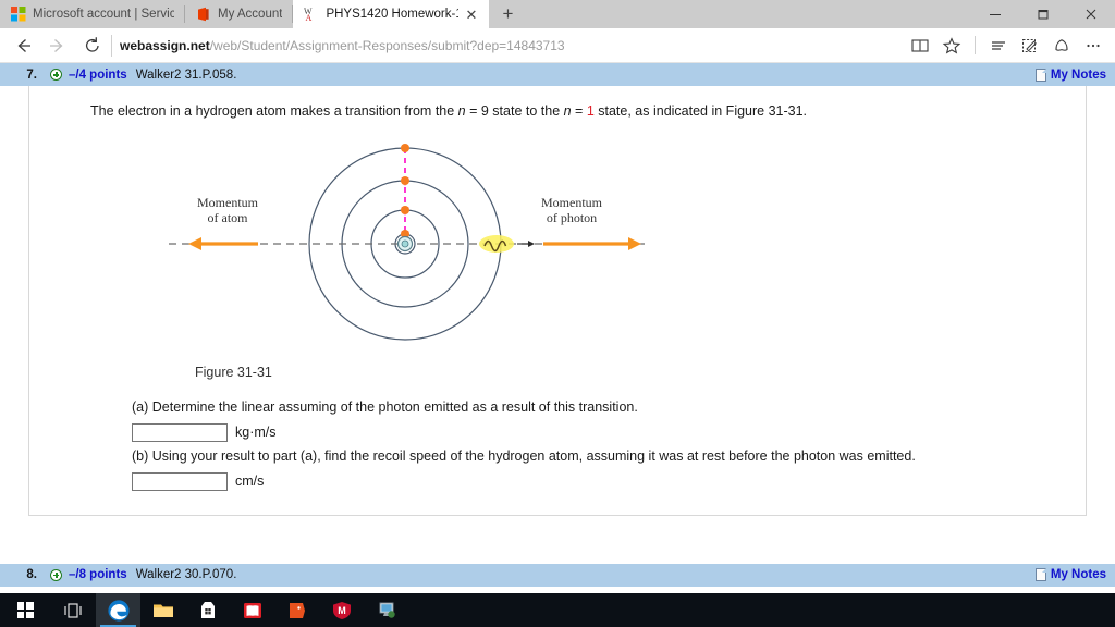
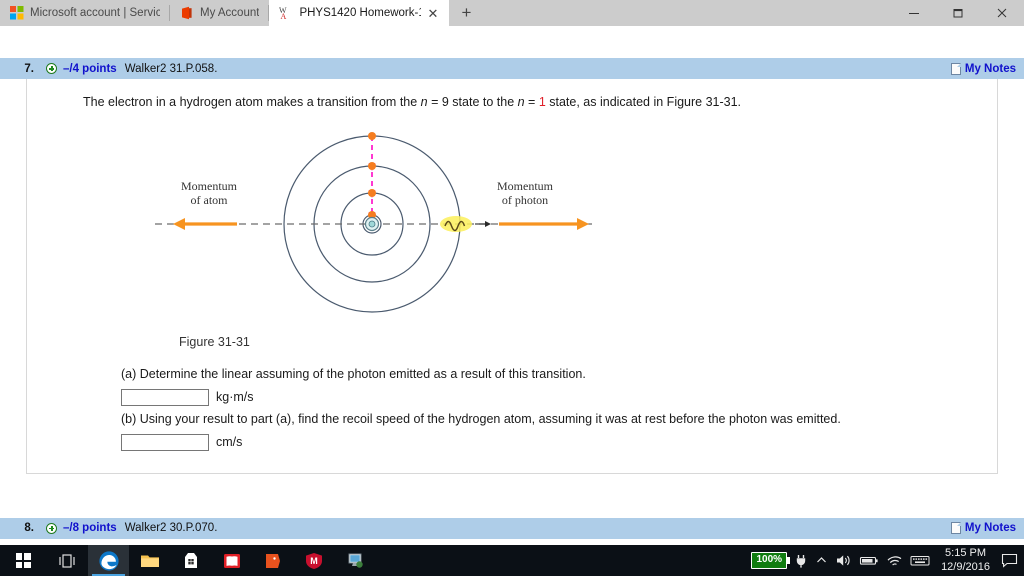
  Microsoft account | Servic
  My Account
  W
  A
  PHYS1420 Homework-
  ✕
  +
- webassign.net/web/Student/Assignment-Responses/submit?dep=14843713
  7.
  –/4 points
  Walker2 31.P.058.
  My Notes
  The electron in a hydrogen atom makes a transition from the n = 9 state to the n = 1 state, as indicated in Figure 31-31.
  Momentum
  of atom
  Momentum
  of photon
  Figure 31-31
  (a) Determine the linear assuming of the photon emitted as a result of this transition.
  kg·m/s
  (b) Using your result to part (a), find the recoil speed of the hydrogen atom, assuming it was at rest before the photon was emitted.
  cm/s
  8.
  –/8 points
  Walker2 30.P.070.
  My Notes
  M
+ 100%
+ 5:15 PM
+ 12/9/2016
